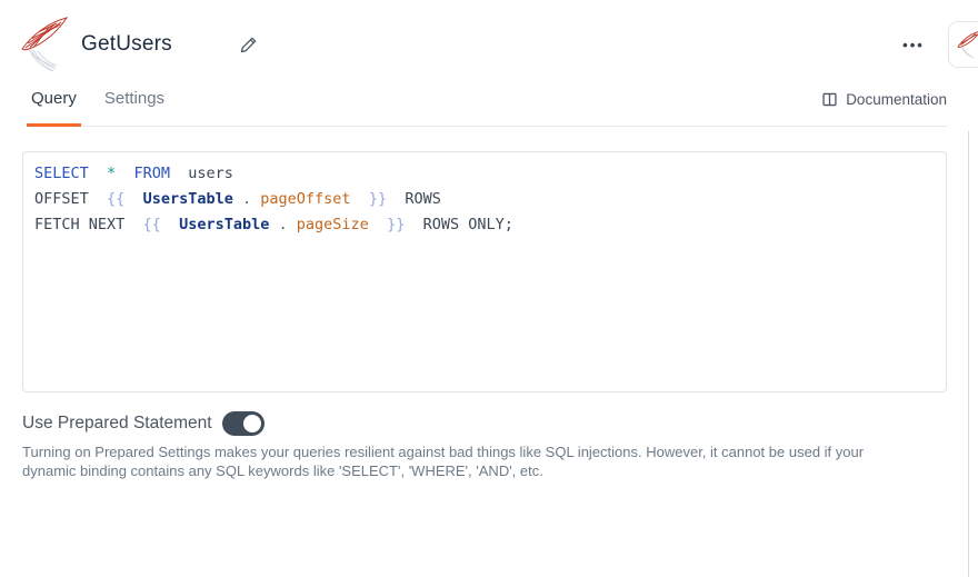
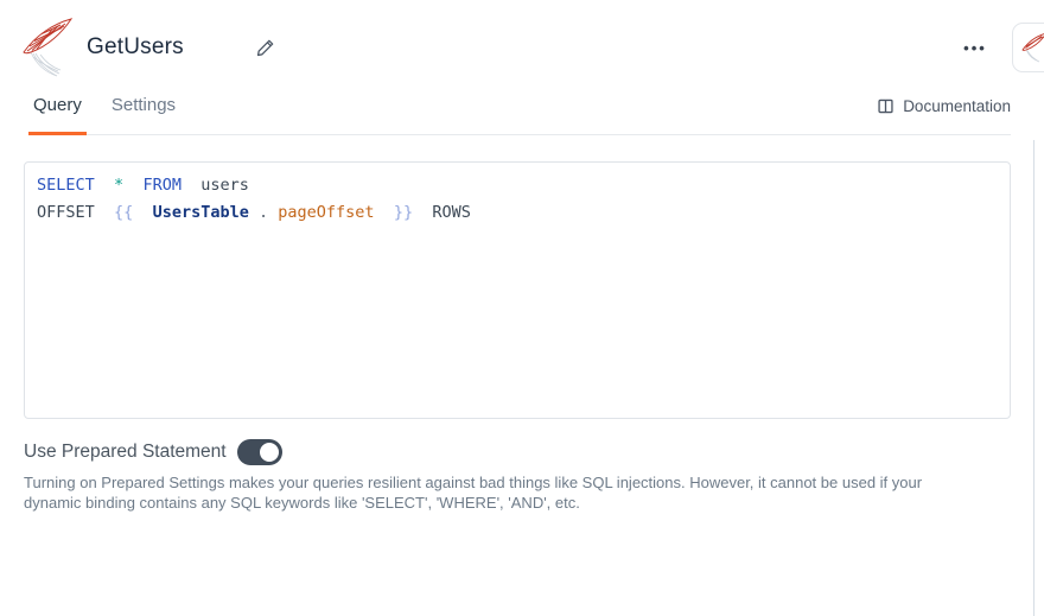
  GetUsers
  •••
  Query
  Settings
  Documentation
  SELECT * FROM users
  OFFSET {{ UsersTable . pageOffset }} ROWS
- FETCH NEXT {{ UsersTable . pageSize }} ROWS ONLY;
  Use Prepared Statement
  Turning on Prepared Settings makes your queries resilient against bad things like SQL injections. However, it cannot be used if your dynamic binding contains any SQL keywords like 'SELECT', 'WHERE', 'AND', etc.
